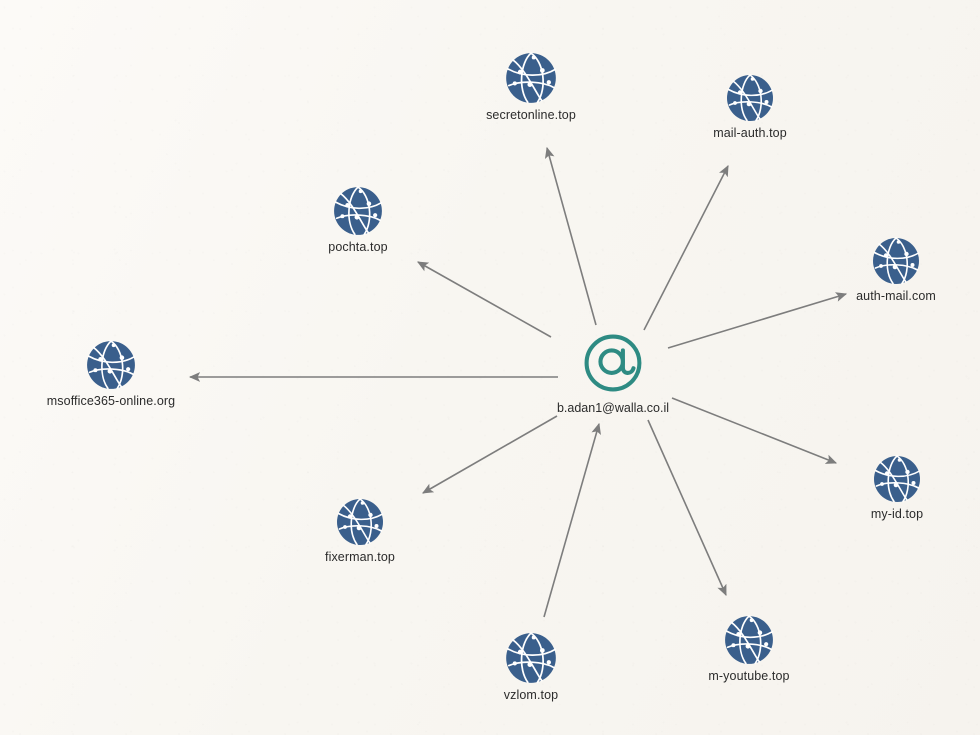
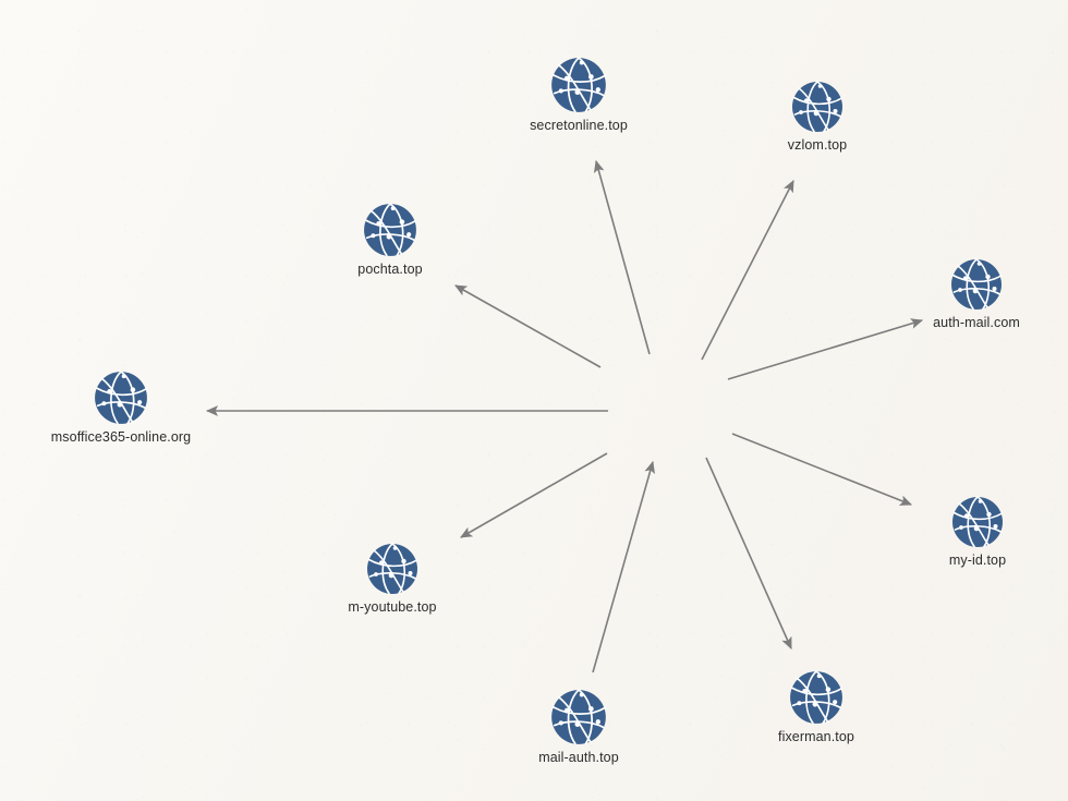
  secretonline.top
- mail-auth.top
+ vzlom.top
  auth-mail.com
  my-id.top
- m-youtube.top
+ fixerman.top
- vzlom.top
+ mail-auth.top
- fixerman.top
+ m-youtube.top
  msoffice365-online.org
  pochta.top
- b.adan1@walla.co.il
